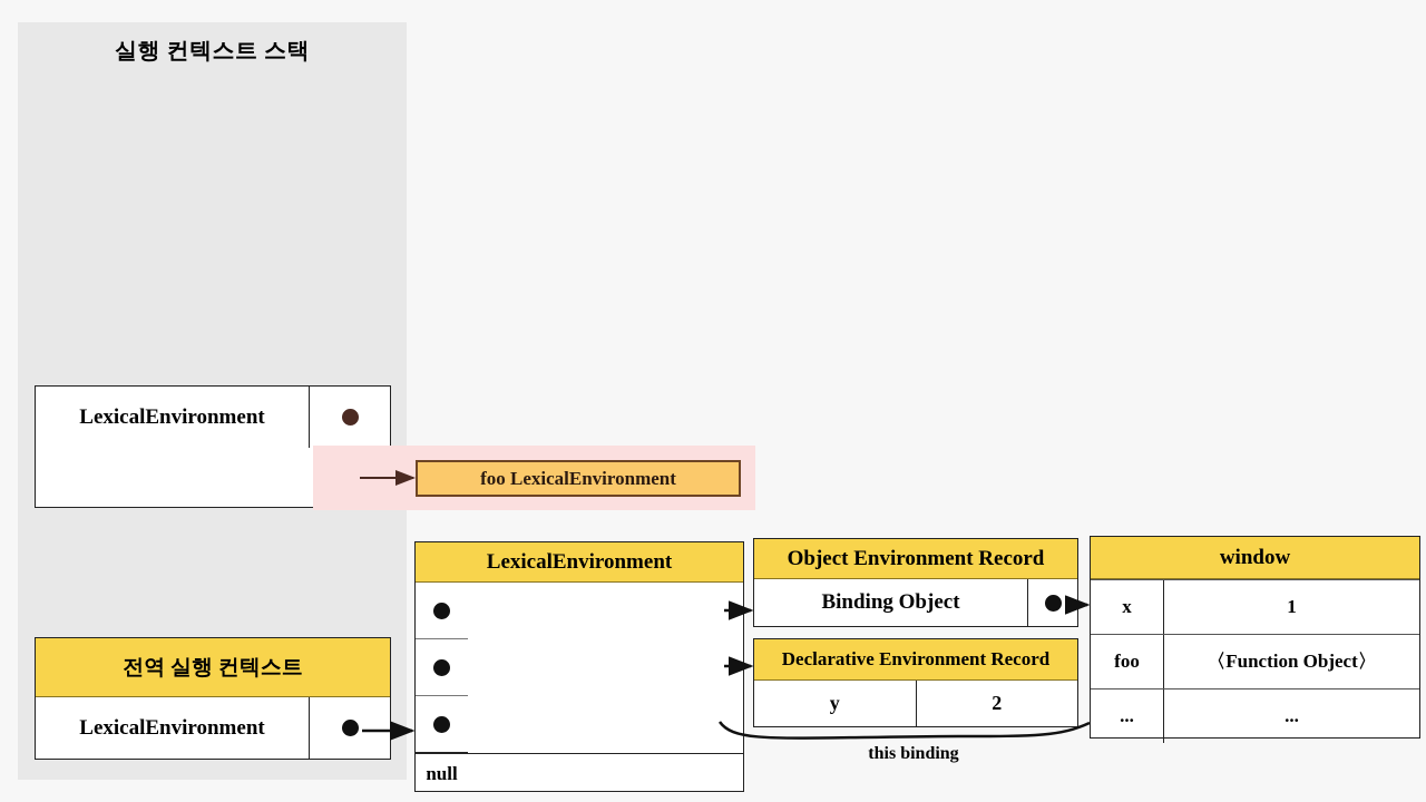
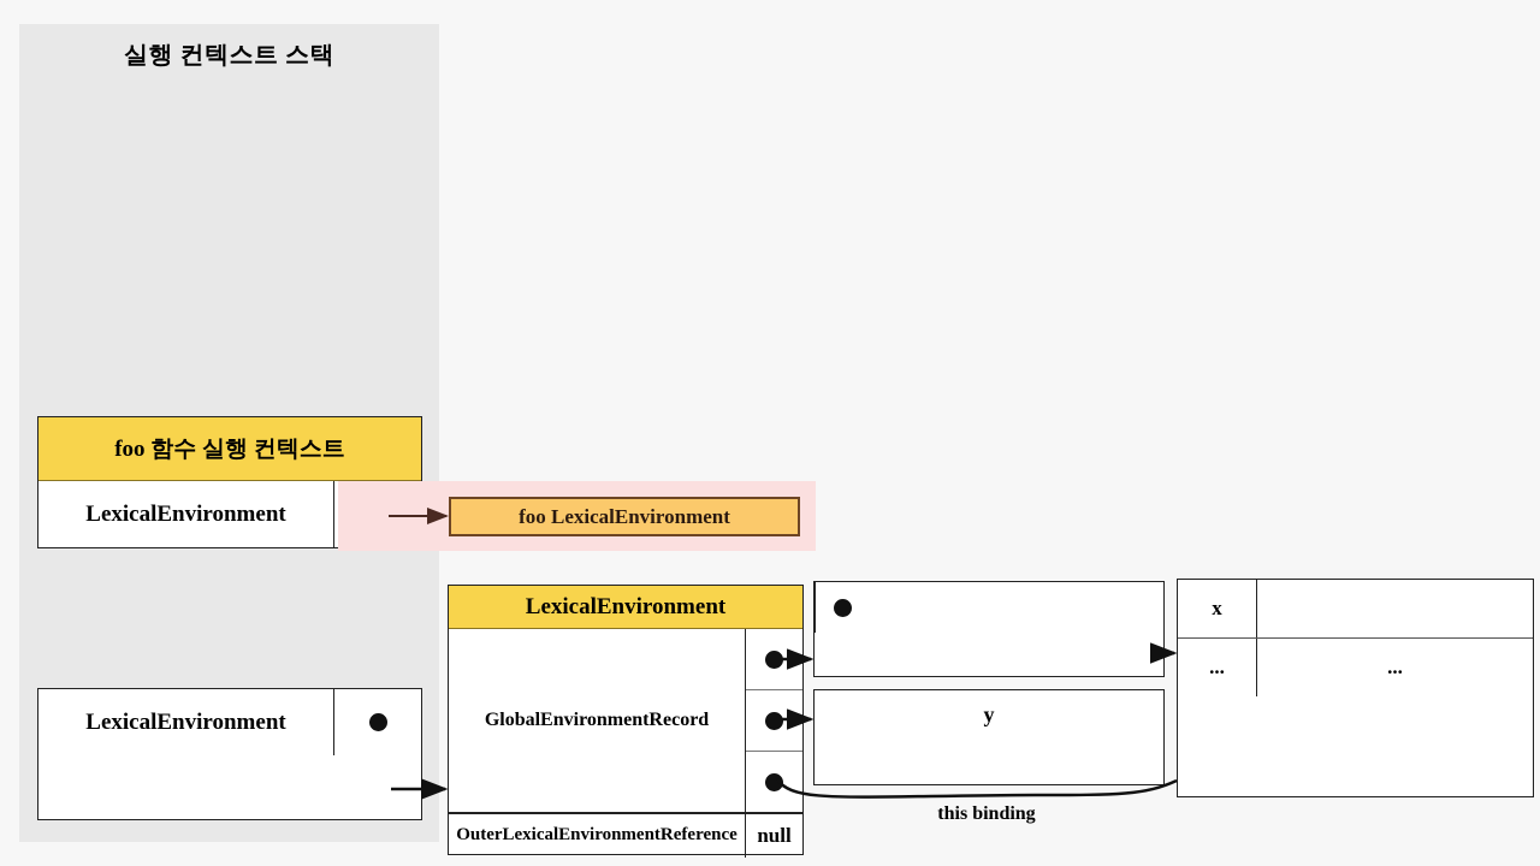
  실행 컨텍스트 스택
+ foo 함수 실행 컨텍스트
  LexicalEnvironment
  foo LexicalEnvironment
- 전역 실행 컨텍스트
  LexicalEnvironment
  LexicalEnvironment
+ GlobalEnvironmentRecord
+ OuterLexicalEnvironment
+ Reference
  null
- Object Environment Record
- Binding Object
- Declarative Environment Record
  y
- 2
- window
  x
- 1
- foo
- 〈Function Object〉
  ...
  ...
  this binding
